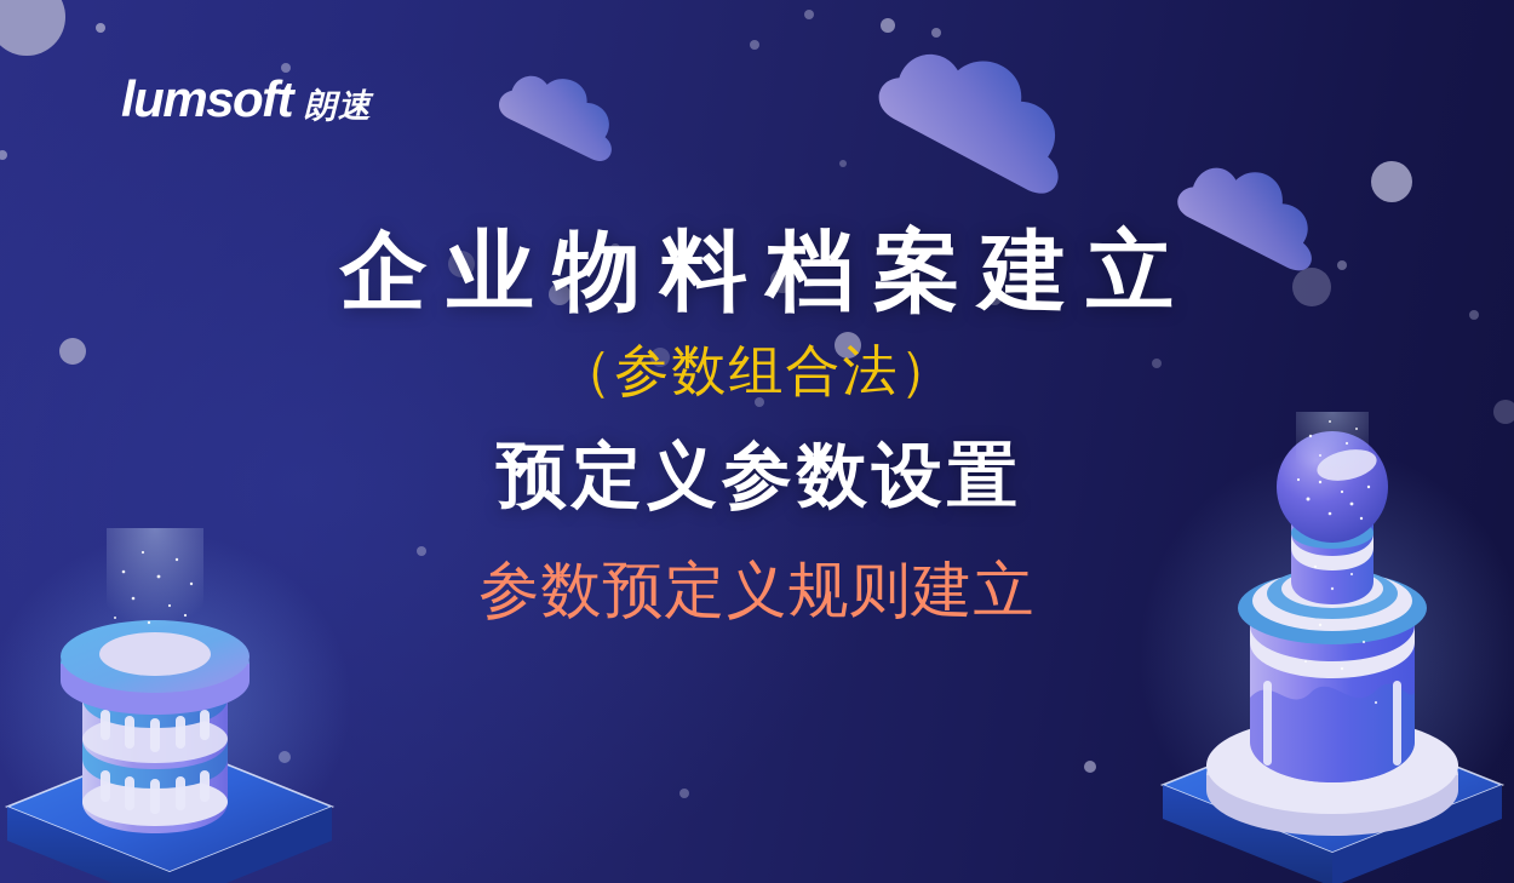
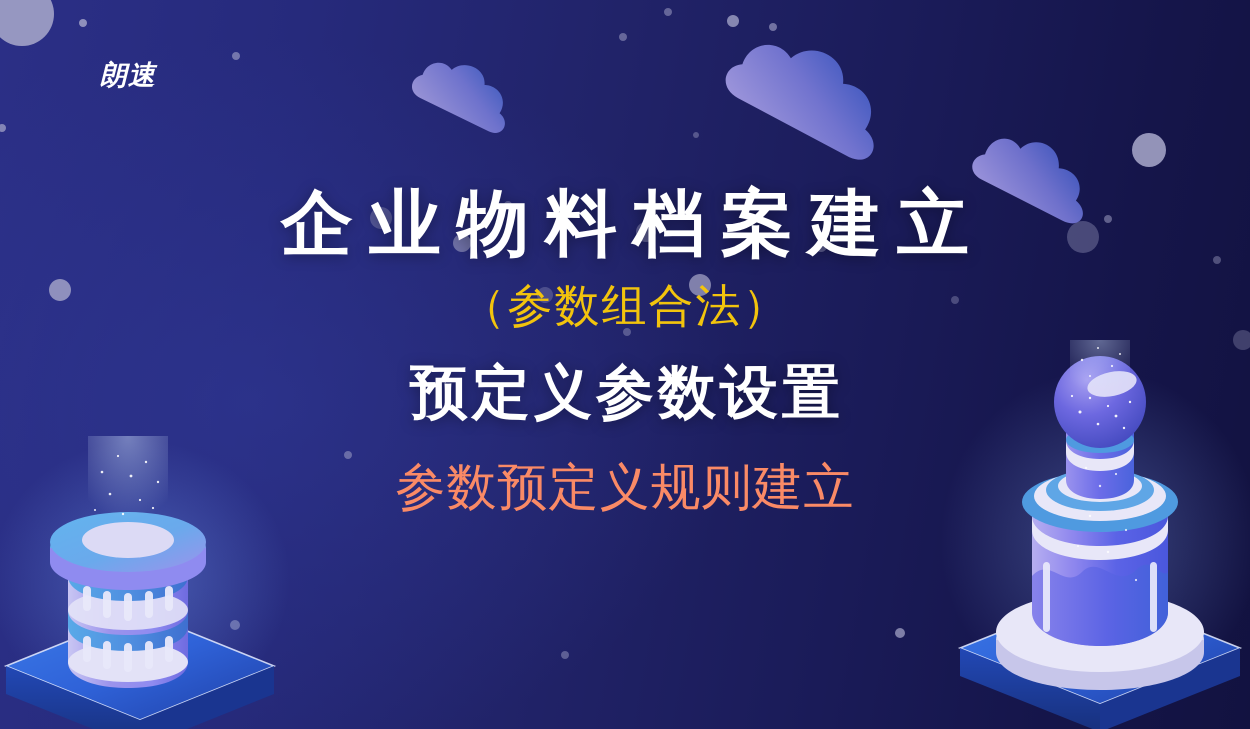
- lumsoft
  朗速
  企业物料档案建立
  （参数组合法）
  预定义参数设置
  参数预定义规则建立
